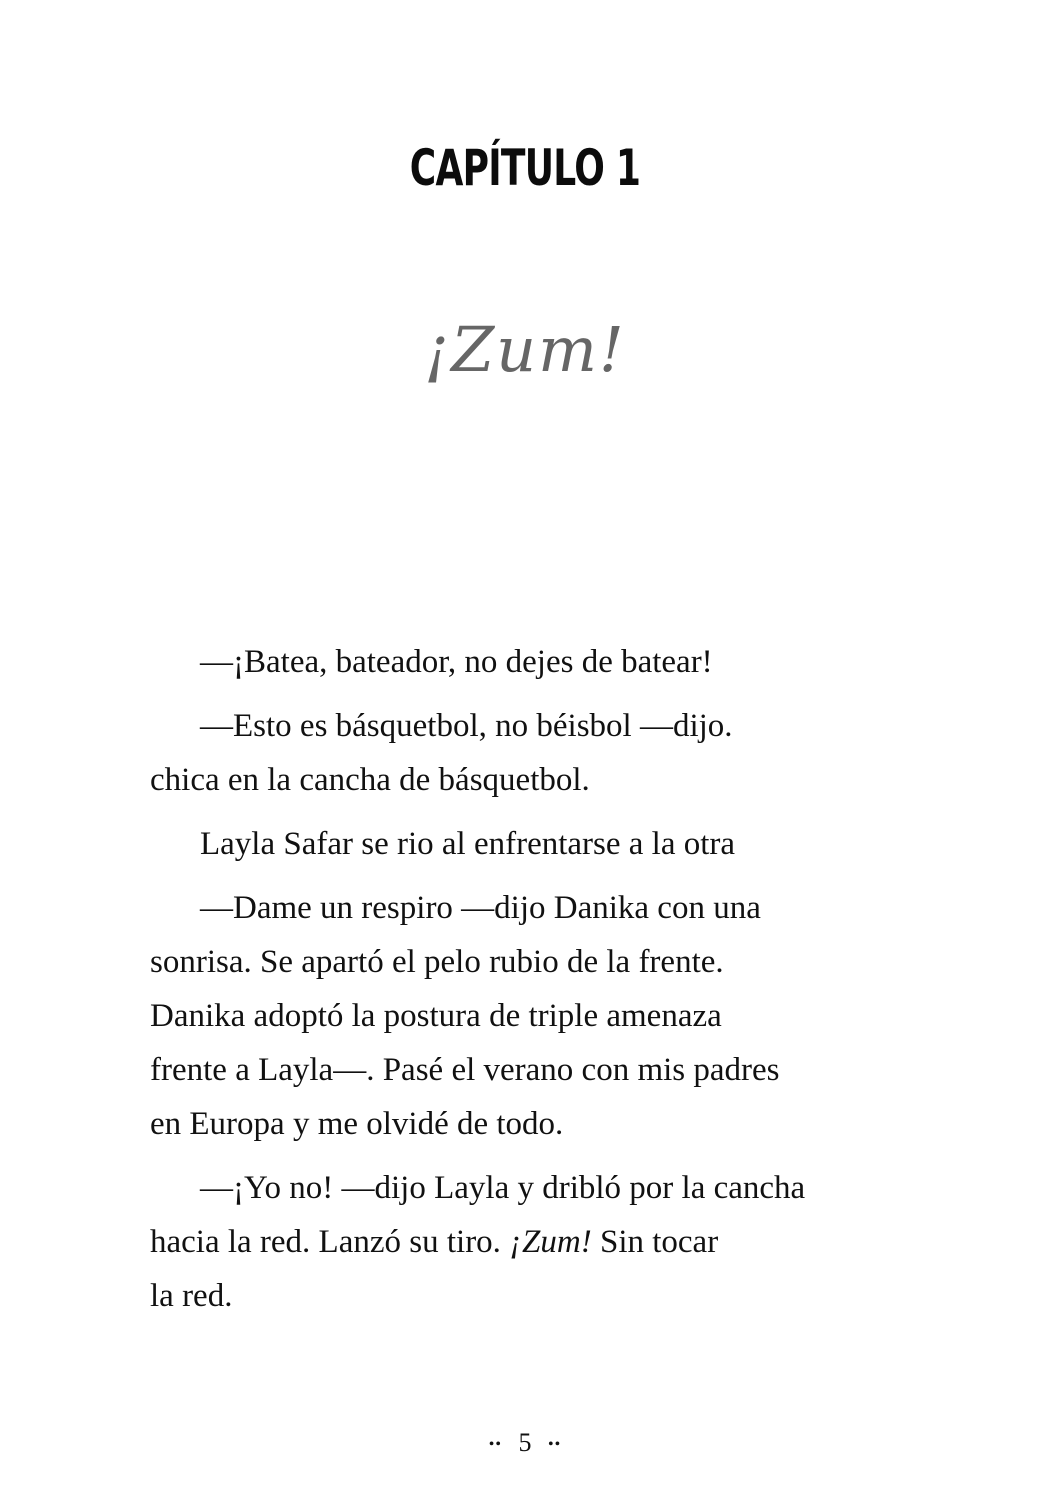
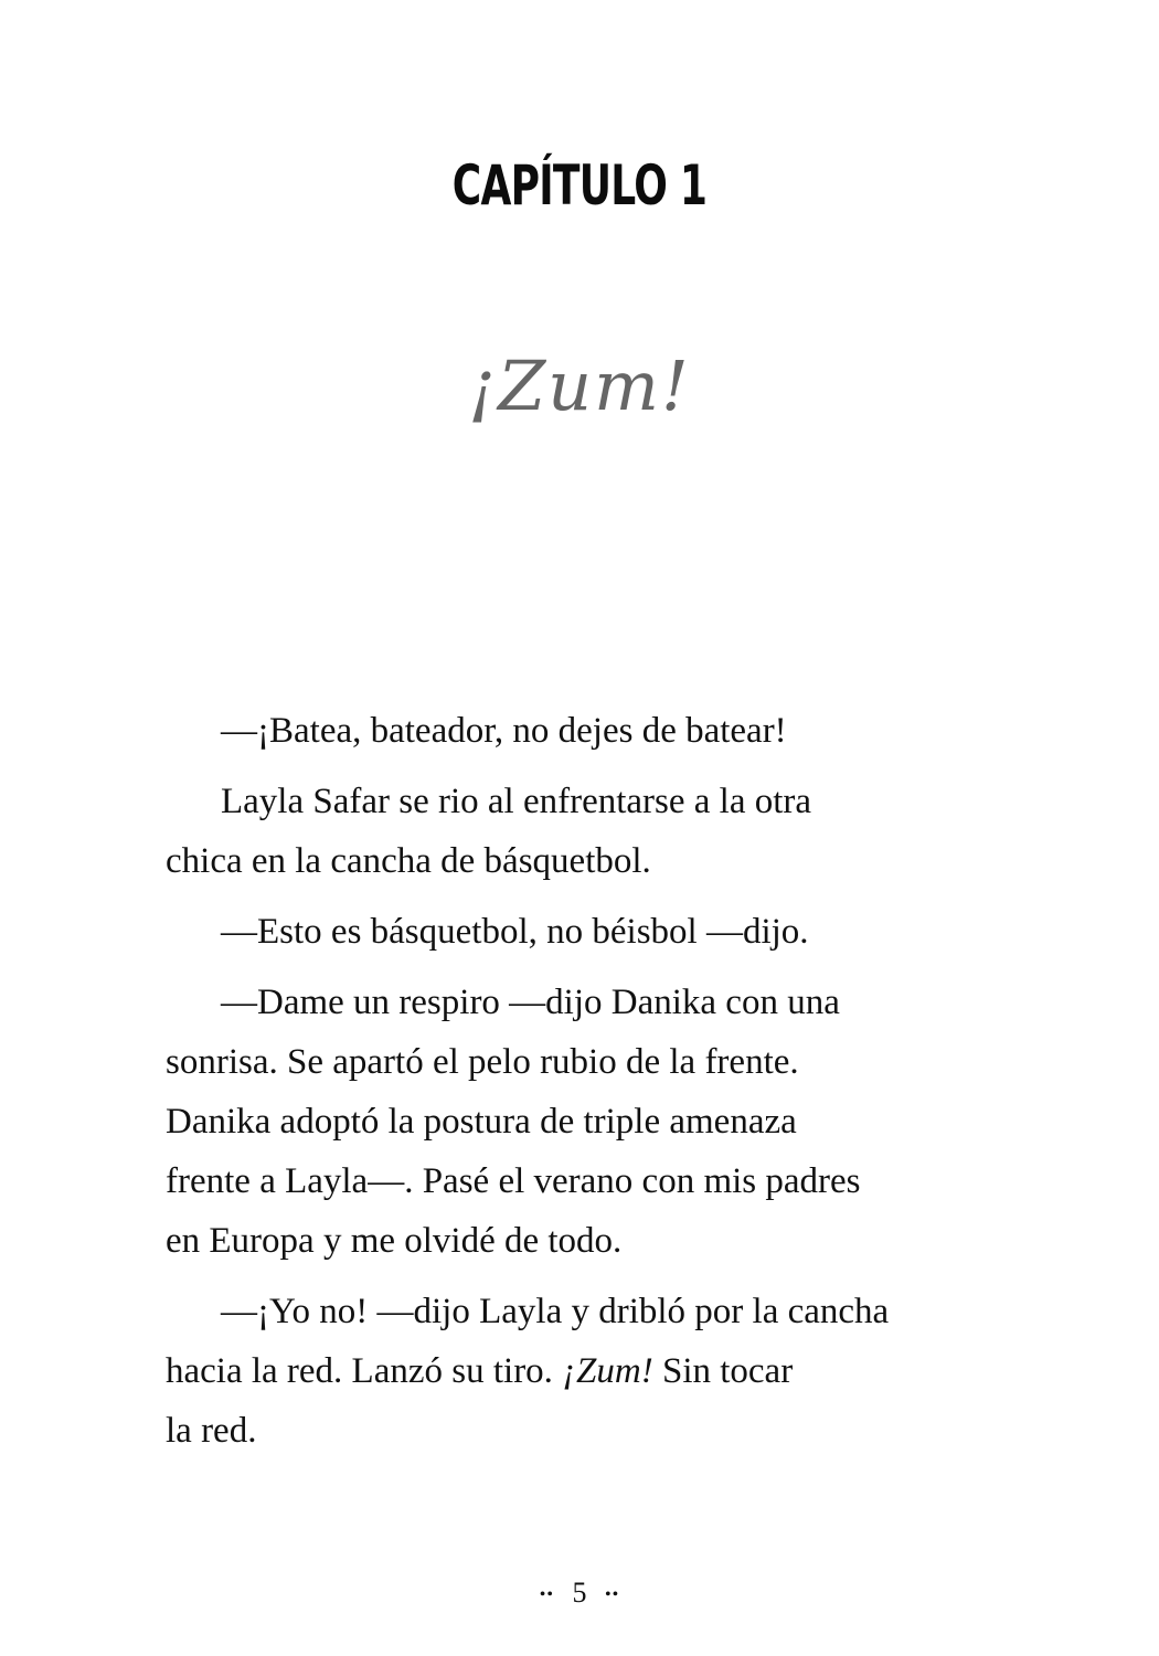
  CAPÍTULO 1
  ¡Zum!
  —¡Batea, bateador, no dejes de batear!
- —Esto es básquetbol, no béisbol —dijo.
+ Layla Safar se rio al enfrentarse a la otra
  chica en la cancha de básquetbol.
- Layla Safar se rio al enfrentarse a la otra
+ —Esto es básquetbol, no béisbol —dijo.
  —Dame un respiro —dijo Danika con una
  sonrisa. Se apartó el pelo rubio de la frente.
  Danika adoptó la postura de triple amenaza
  frente a Layla—. Pasé el verano con mis padres
  en Europa y me olvidé de todo.
  —¡Yo no! —dijo Layla y dribló por la cancha
  hacia la red. Lanzó su tiro. ¡Zum! Sin tocar
  la red.
  •• 5 ••
